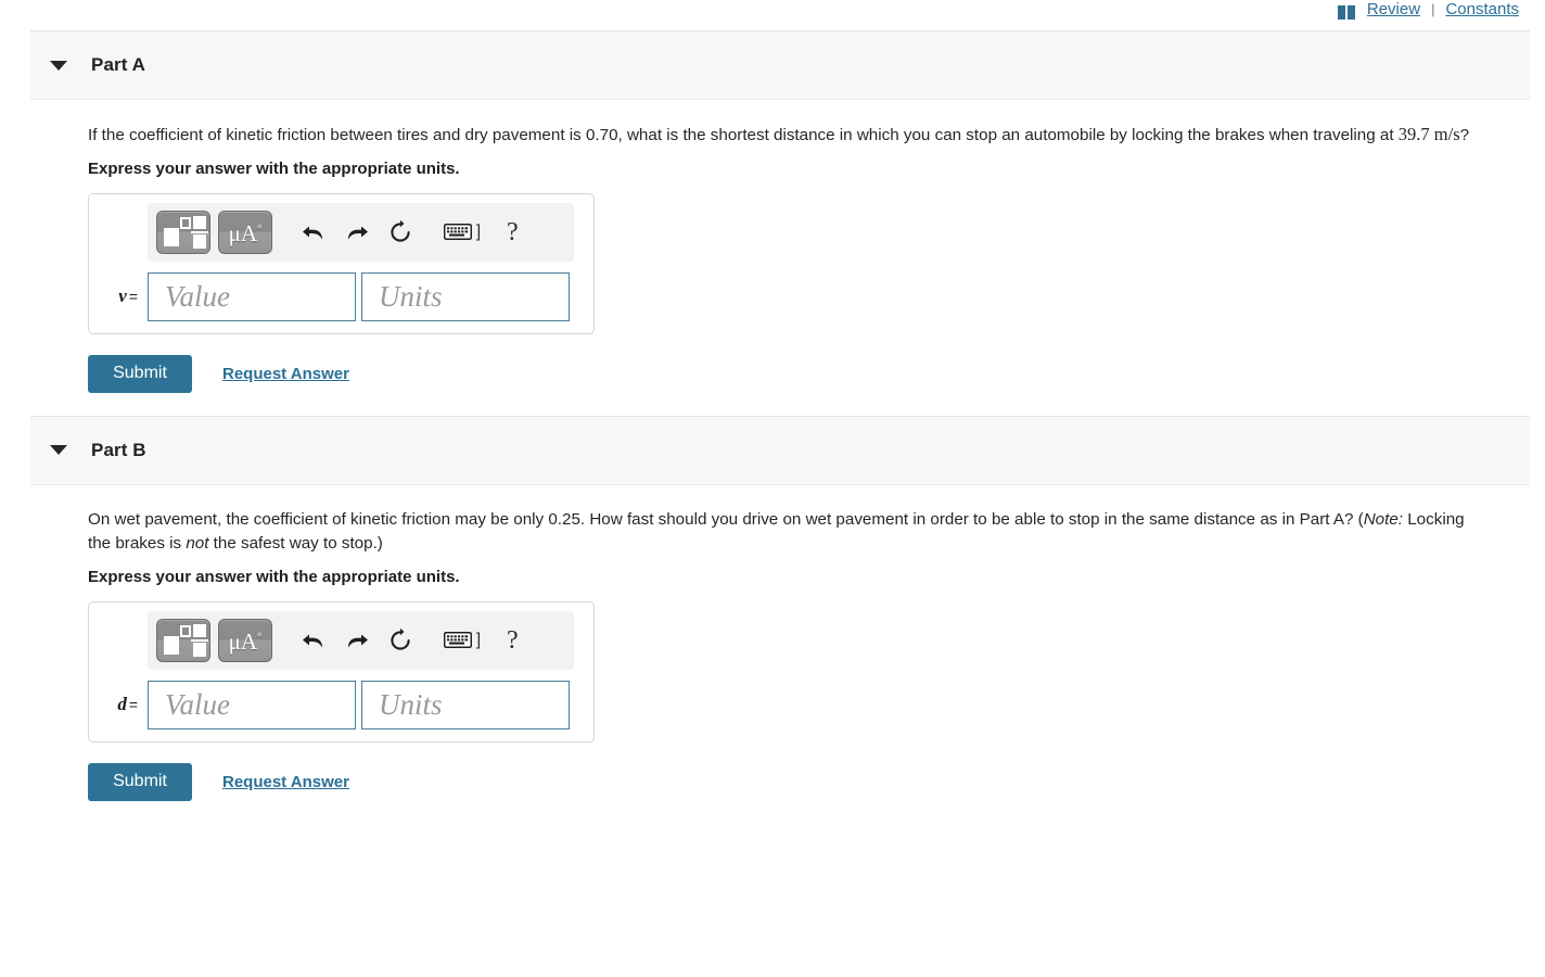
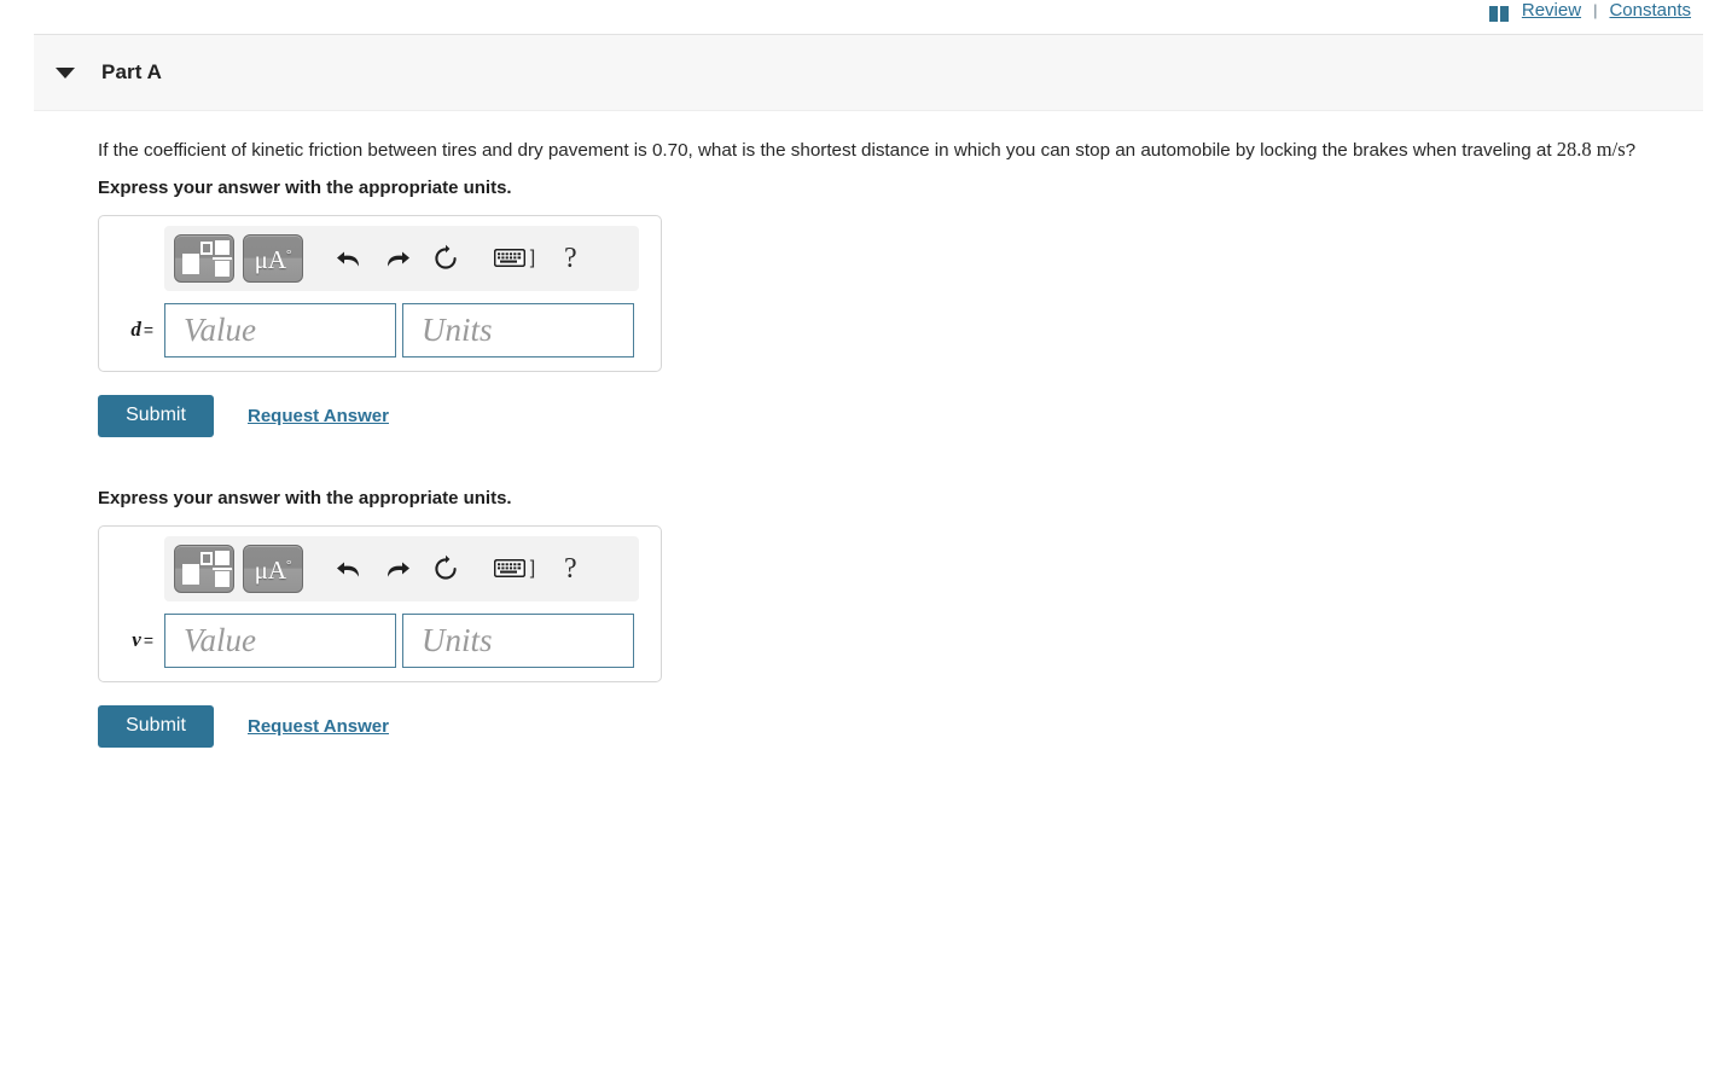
  Review
  |
  Constants
  Part A
- If the coefficient of kinetic friction between tires and dry pavement is 0.70, what is the shortest distance in which you can stop an automobile by locking the brakes when traveling at 39.7 m/s?
+ If the coefficient of kinetic friction between tires and dry pavement is 0.70, what is the shortest distance in which you can stop an automobile by locking the brakes when traveling at 28.8 m/s?
  Express your answer with the appropriate units.
  μA°
  ]
  ?
- v =
+ d =
  Value
  Units
  Submit
  Request Answer
- Part B
- On wet pavement, the coefficient of kinetic friction may be only 0.25. How fast should you drive on wet pavement in order to be able to stop in the same distance as in Part A? (Note: Locking the brakes is not the safest way to stop.)
  Express your answer with the appropriate units.
  μA°
  ]
  ?
- d =
+ v =
  Value
  Units
  Submit
  Request Answer
